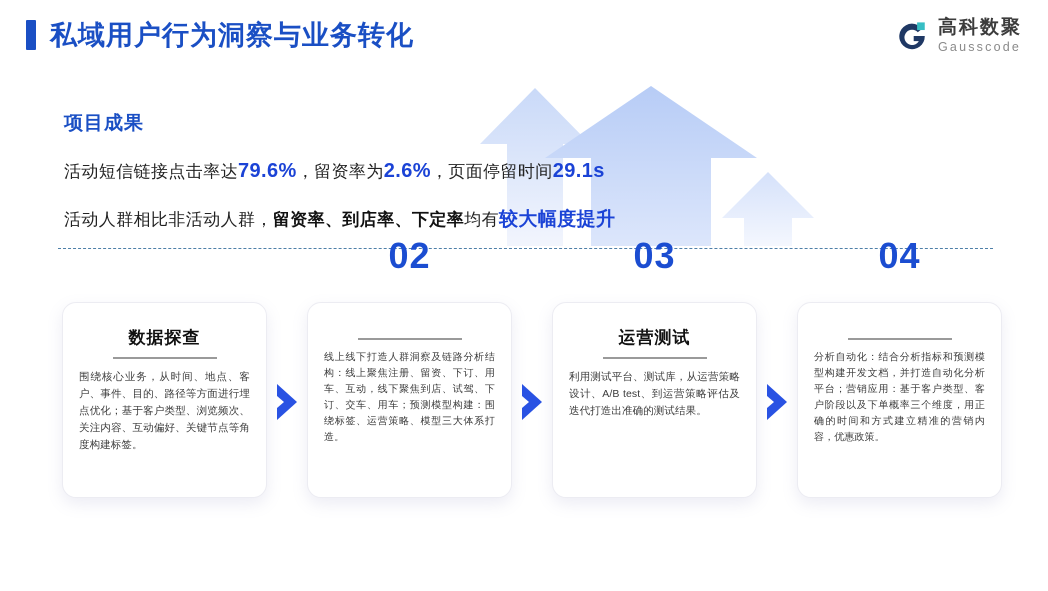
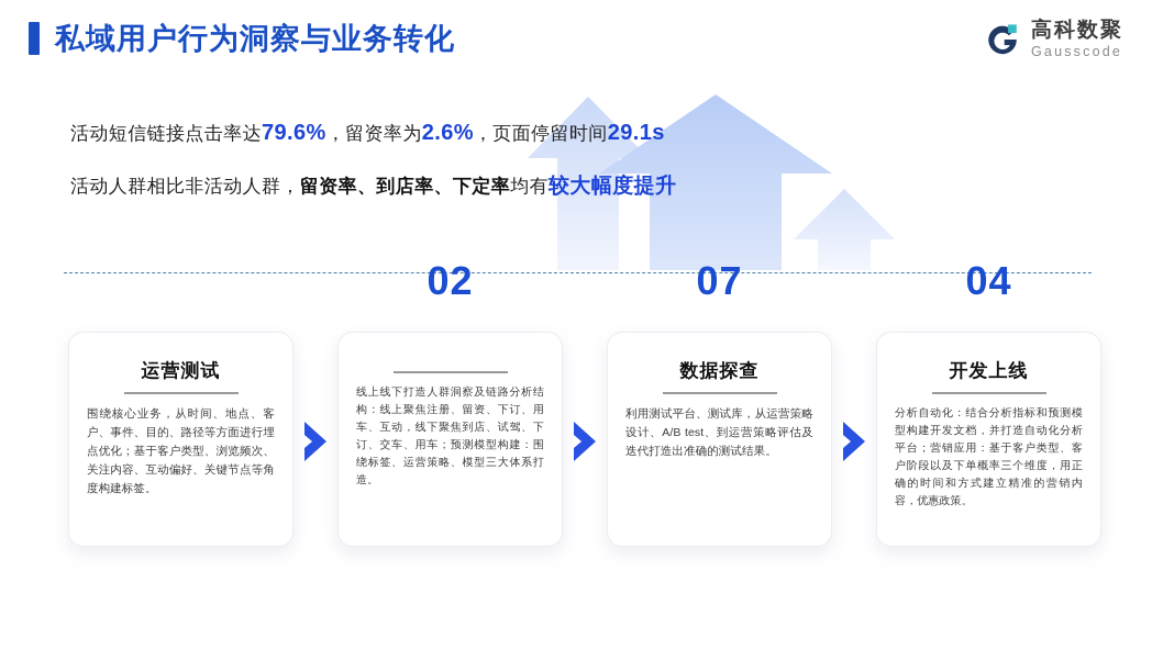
  私域用户行为洞察与业务转化
  高科数聚
  Gausscode
- 项目成果
  活动短信链接点击率达79.6%，留资率为2.6%，页面停留时间29.1s
  活动人群相比非活动人群，留资率、到店率、下定率均有较大幅度提升
- 数据探查
+ 运营测试
  围绕核心业务，从时间、地点、客户、事件、目的、路径等方面进行埋点优化；基于客户类型、浏览频次、关注内容、互动偏好、关键节点等角度构建标签。
  02
  线上线下打造人群洞察及链路分析结构：线上聚焦注册、留资、下订、用车、互动，线下聚焦到店、试驾、下订、交车、用车；预测模型构建：围绕标签、运营策略、模型三大体系打造。
- 03
+ 07
- 运营测试
+ 数据探查
  利用测试平台、测试库，从运营策略设计、A/B test、到运营策略评估及迭代打造出准确的测试结果。
  04
+ 开发上线
  分析自动化：结合分析指标和预测模型构建开发文档，并打造自动化分析平台；营销应用：基于客户类型、客户阶段以及下单概率三个维度，用正确的时间和方式建立精准的营销内容，优惠政策。
